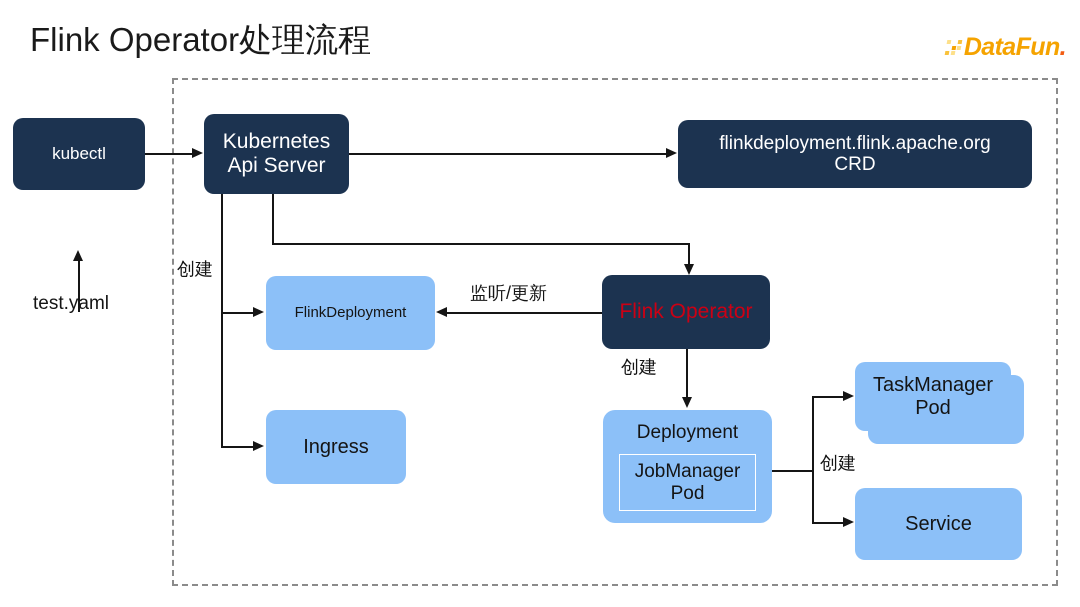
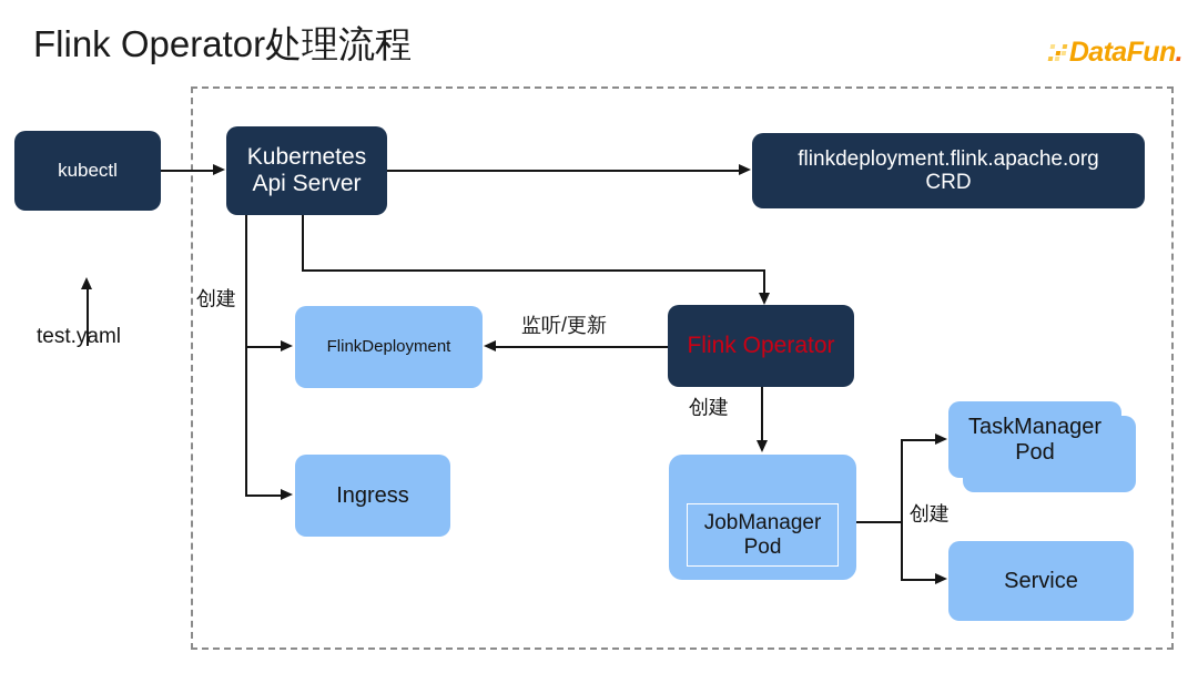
  Flink Operator处理流程
  DataFun.
  kubectl
  Kubernetes
  Api Server
  flinkdeployment.flink.apache.org
  CRD
  FlinkDeployment
  Flink Operator
  Ingress
- Deployment
  JobManager
  Pod
  TaskManager
  Pod
  Service
  test.yaml
  创建
  监听/更新
  创建
  创建
